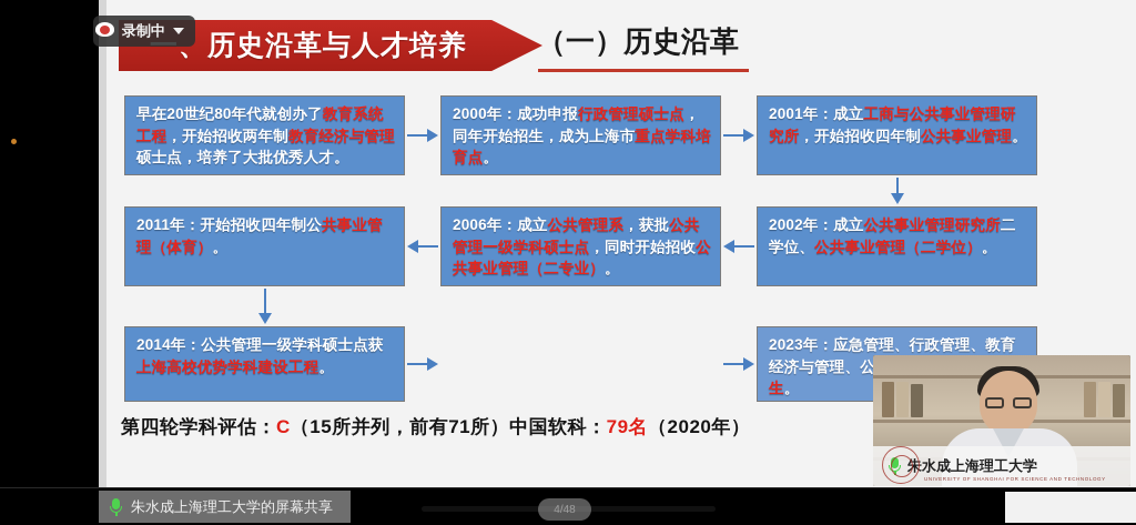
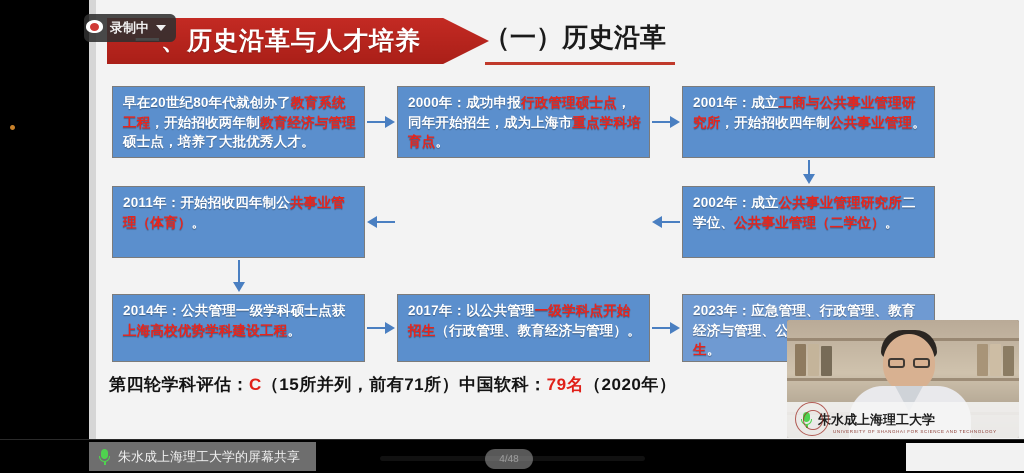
  一、历史沿革与人才培养
  （一）历史沿革
  早在20世纪80年代就创办了教育系统工程，开始招收两年制教育经济与管理硕士点，培养了大批优秀人才。
  2000年：成功申报行政管理硕士点，同年开始招生，成为上海市重点学科培育点。
  2001年：成立工商与公共事业管理研究所，开始招收四年制公共事业管理。
  2011年：开始招收四年制公共事业管理（体育）。
- 2006年：成立公共管理系，获批公共管理一级学科硕士点，同时开始招收公共事业管理（二专业）。
  2002年：成立公共事业管理研究所二学位、公共事业管理（二学位）。
  2014年：公共管理一级学科硕士点获上海高校优势学科建设工程。
+ 2017年：以公共管理一级学科点开始招生（行政管理、教育经济与管理）。
  2023年：应急管理、行政管理、教育经济与管理、公生。
  第四轮学科评估：C（15所并列，前有71所）中国软科：79名（2020年）
  录制中
  朱水成上海理工大学
  朱水成上海理工大学的屏幕共享
  4/48
